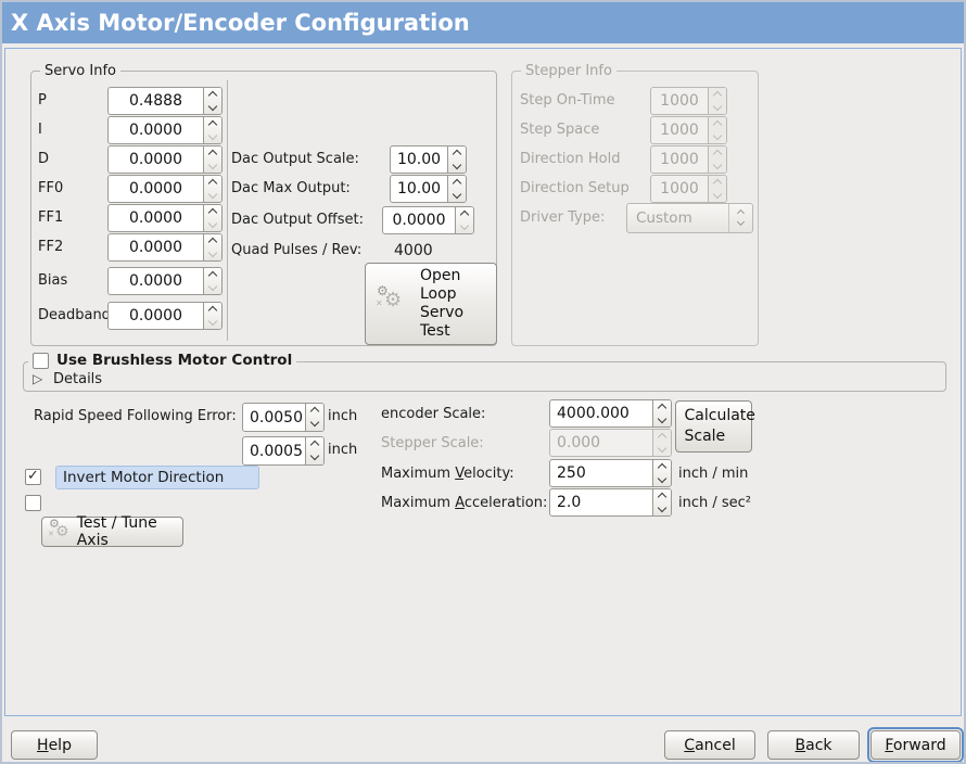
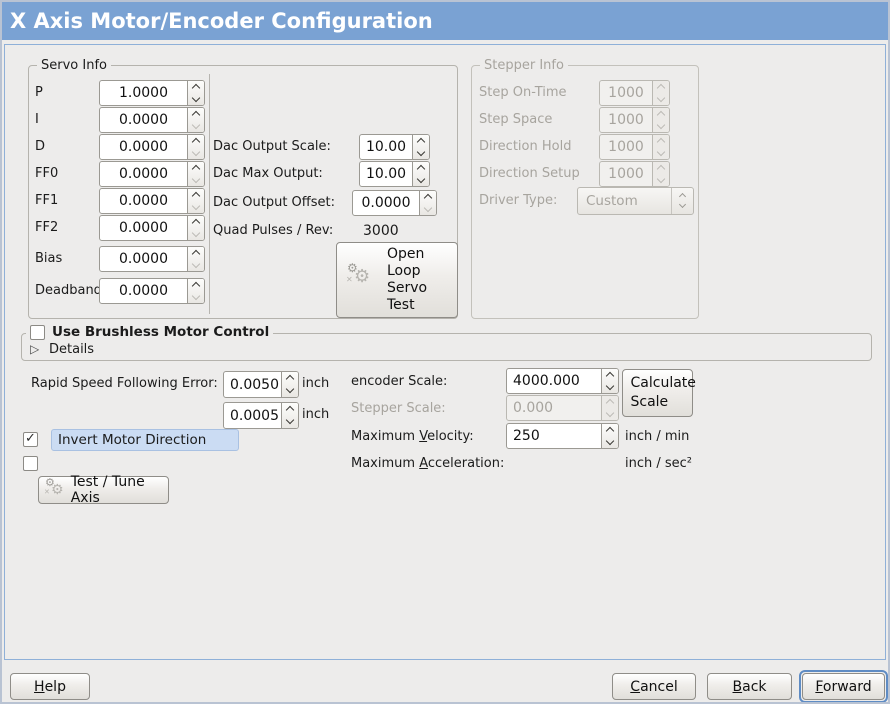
  X Axis Motor/Encoder Configuration
  Servo Info
  P
- 0.4888
+ 1.0000
  I
  0.0000
  D
  0.0000
  FF0
  0.0000
  FF1
  0.0000
  FF2
  0.0000
  Bias
  0.0000
  Deadband
  0.0000
  Dac Output Scale:
  10.00
  Dac Max Output:
  10.00
  Dac Output Offset:
  0.0000
  Quad Pulses / Rev:
- 4000
+ 3000
  ⚙
  ⚙
  ✕
  Open Loop Servo Test
  Stepper Info
  Step On-Time
  1000
  Step Space
  1000
  Direction Hold
  1000
  Direction Setup
  1000
  Driver Type:
  Custom
  Use Brushless Motor Control
  ▷
  Details
  Rapid Speed Following Error:
  0.0050
  inch
  0.0005
  inch
  Invert Motor Direction
  ⚙
  ⚙
  ✕
  Test / Tune Axis
  encoder Scale:
  4000.000
  Calculate Scale
  Stepper Scale:
  0.000
  Maximum Velocity:
  250
  inch / min
  Maximum Acceleration:
- 2.0
  inch / sec²
  Help
  Cancel
  Back
  Forward
